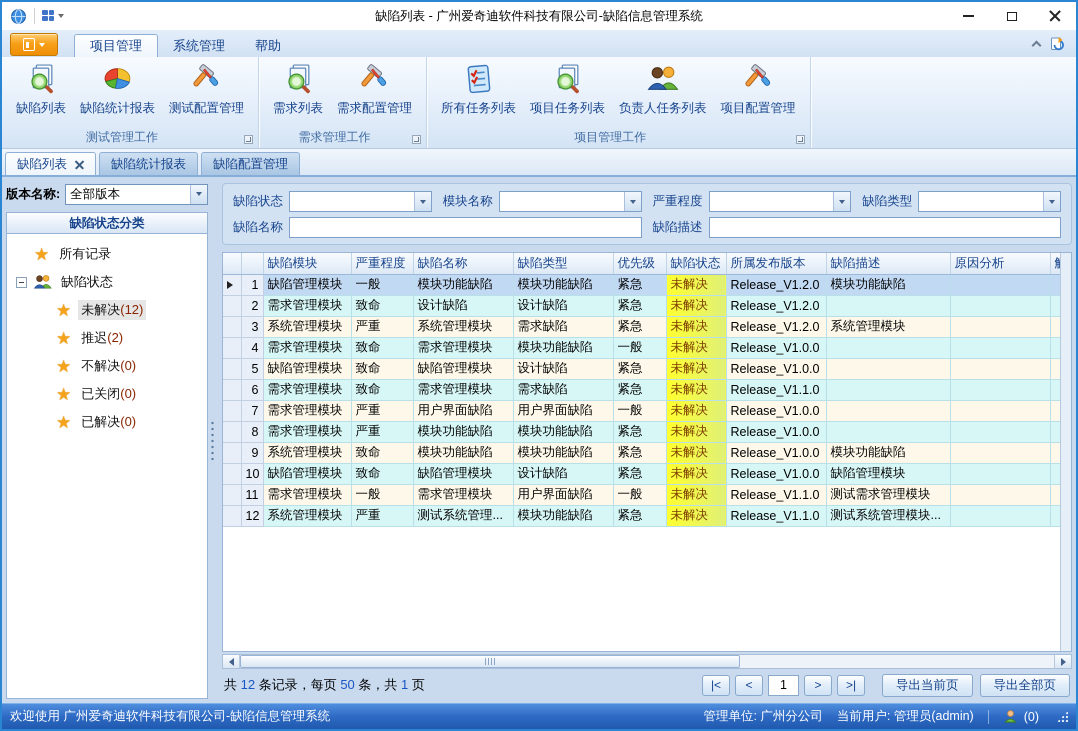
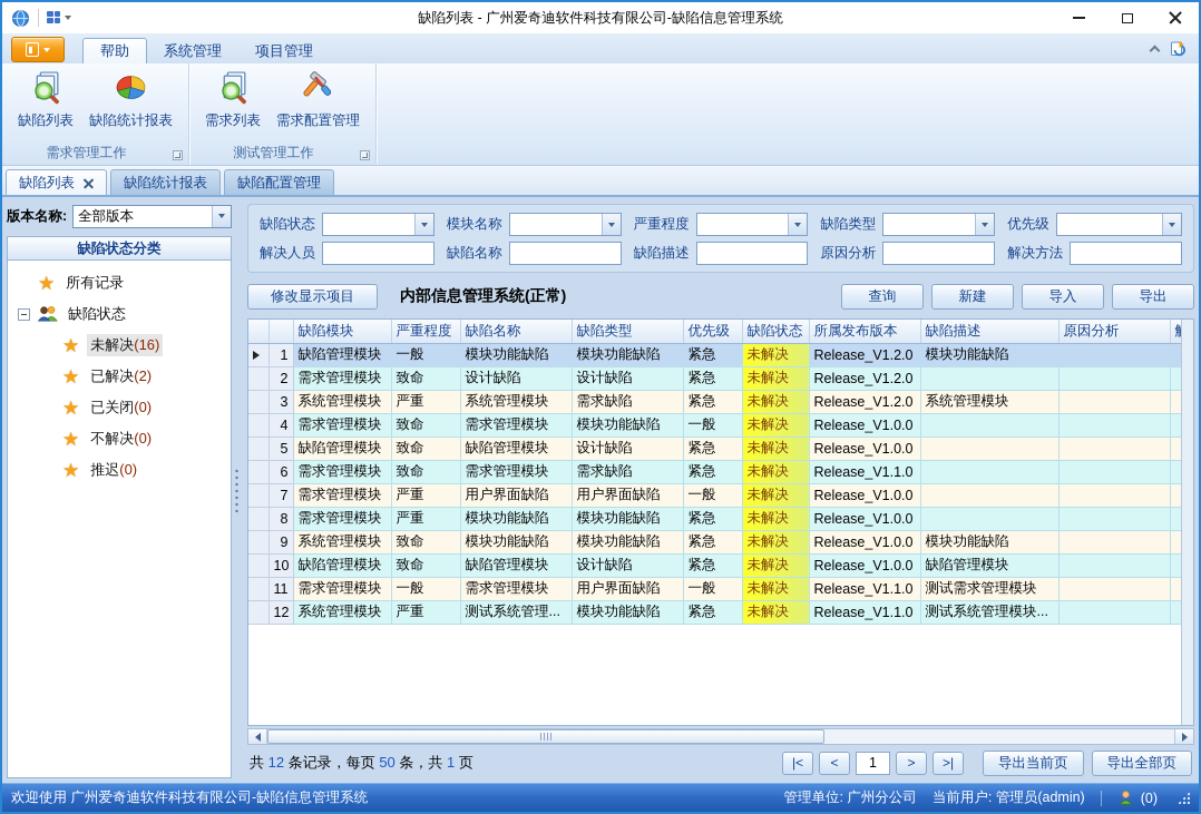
  缺陷列表 - 广州爱奇迪软件科技有限公司-缺陷信息管理系统
- 项目管理
+ 帮助
  系统管理
- 帮助
+ 项目管理
  缺陷列表
  缺陷统计报表
- 测试配置管理
- 测试管理工作
+ 需求管理工作
  需求列表
  需求配置管理
- 需求管理工作
+ 测试管理工作
- 所有任务列表
- 项目任务列表
- 负责人任务列表
- 项目配置管理
- 项目管理工作
  缺陷列表
  缺陷统计报表
  缺陷配置管理
  版本名称:
  全部版本
  缺陷状态分类
  ★
  所有记录
  缺陷状态
  ★
- 未解决(12)
+ 未解决(16)
  ★
- 推迟(2)
+ 已解决(2)
  ★
- 不解决(0)
+ 已关闭(0)
  ★
- 已关闭(0)
+ 不解决(0)
  ★
- 已解决(0)
+ 推迟(0)
  缺陷状态
  模块名称
  严重程度
  缺陷类型
+ 优先级
+ 解决人员
  缺陷名称
  缺陷描述
+ 原因分析
+ 解决方法
+ 修改显示项目
+ 内部信息管理系统(正常)
+ 查询
+ 新建
+ 导入
+ 导出
  		缺陷模块	严重程度	缺陷名称	缺陷类型	优先级	缺陷状态	所属发布版本	缺陷描述	原因分析
  	1	缺陷管理模块	一般	模块功能缺陷	模块功能缺陷	紧急	未解决	Release_V1.2.0	模块功能缺陷
  	2	需求管理模块	致命	设计缺陷	设计缺陷	紧急	未解决	Release_V1.2.0
  	3	系统管理模块	严重	系统管理模块	需求缺陷	紧急	未解决	Release_V1.2.0	系统管理模块
  	4	需求管理模块	致命	需求管理模块	模块功能缺陷	一般	未解决	Release_V1.0.0
  	5	缺陷管理模块	致命	缺陷管理模块	设计缺陷	紧急	未解决	Release_V1.0.0
  	6	需求管理模块	致命	需求管理模块	需求缺陷	紧急	未解决	Release_V1.1.0
  	7	需求管理模块	严重	用户界面缺陷	用户界面缺陷	一般	未解决	Release_V1.0.0
  	8	需求管理模块	严重	模块功能缺陷	模块功能缺陷	紧急	未解决	Release_V1.0.0
  	9	系统管理模块	致命	模块功能缺陷	模块功能缺陷	紧急	未解决	Release_V1.0.0	模块功能缺陷
  	10	缺陷管理模块	致命	缺陷管理模块	设计缺陷	紧急	未解决	Release_V1.0.0	缺陷管理模块
  	11	需求管理模块	一般	需求管理模块	用户界面缺陷	一般	未解决	Release_V1.1.0	测试需求管理模块
  	12	系统管理模块	严重	测试系统管理...	模块功能缺陷	紧急	未解决	Release_V1.1.0	测试系统管理模块...
  共 12 条记录，每页 50 条，共 1 页
  |<
  <
  1
  >
  >|
  导出当前页
  导出全部页
  欢迎使用 广州爱奇迪软件科技有限公司-缺陷信息管理系统
  管理单位: 广州分公司
  当前用户: 管理员(admin)
  (0)
